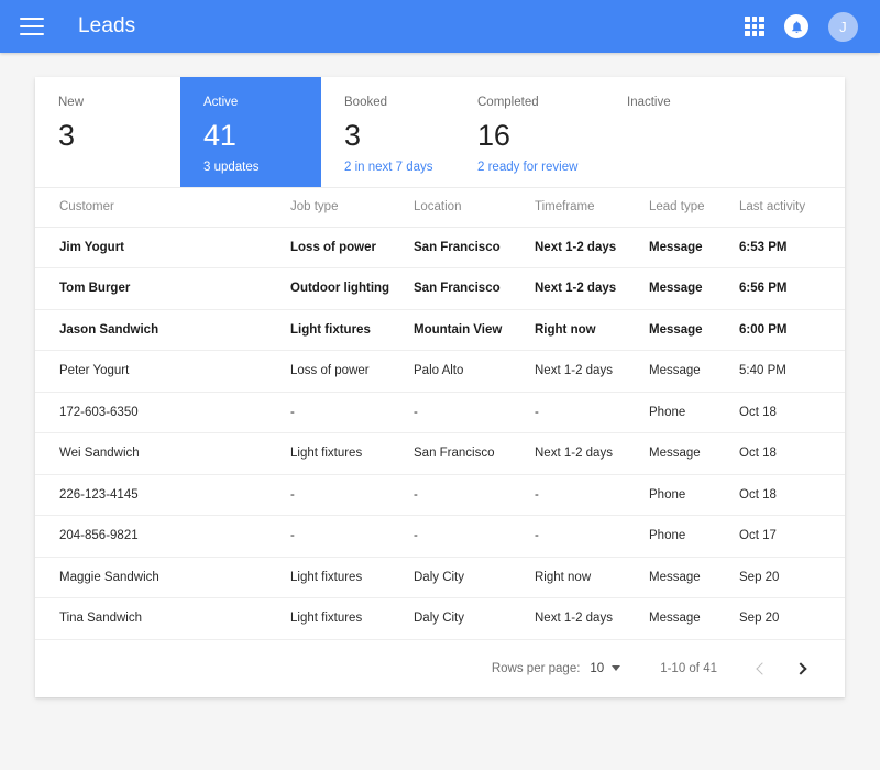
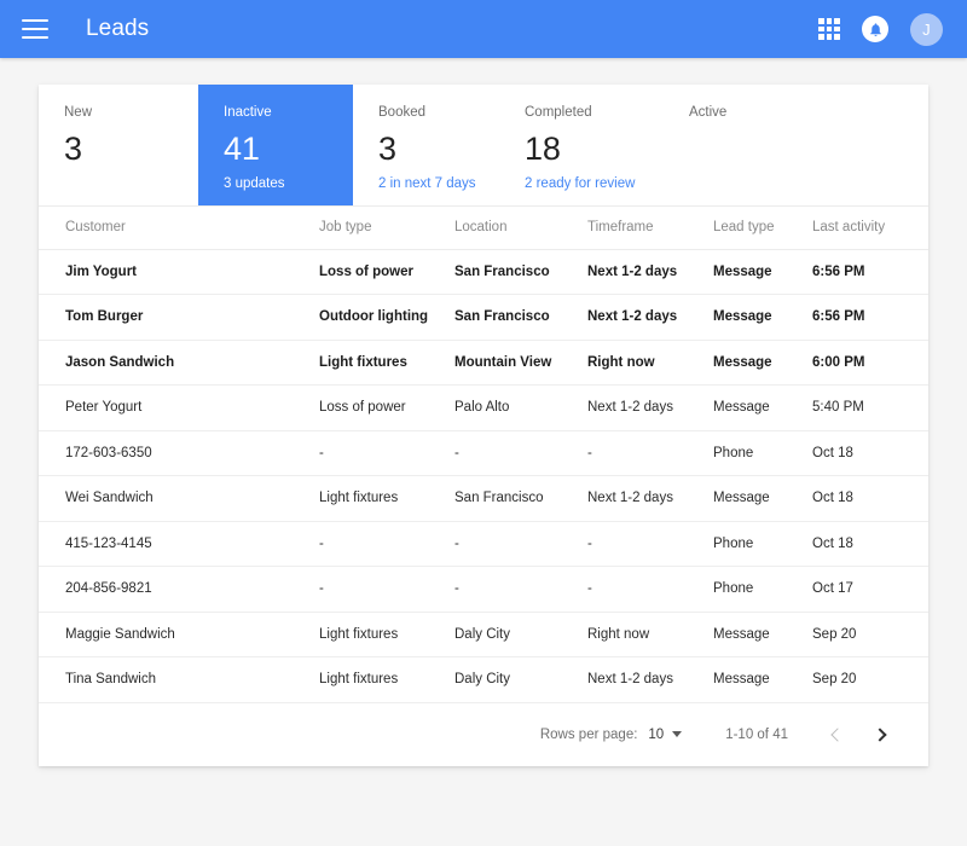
  Leads
  J
  New
  3
- Active
+ Inactive
  41
  3 updates
  Booked
  3
  2 in next 7 days
  Completed
- 16
+ 18
  2 ready for review
- Inactive
+ Active
  Customer	Job type	Location	Timeframe	Lead type	Last activity
- Jim Yogurt	Loss of power	San Francisco	Next 1-2 days	Message	6:53 PM
+ Jim Yogurt	Loss of power	San Francisco	Next 1-2 days	Message	6:56 PM
  Tom Burger	Outdoor lighting	San Francisco	Next 1-2 days	Message	6:56 PM
  Jason Sandwich	Light fixtures	Mountain View	Right now	Message	6:00 PM
  Peter Yogurt	Loss of power	Palo Alto	Next 1-2 days	Message	5:40 PM
  172-603-6350	-	-	-	Phone	Oct 18
  Wei Sandwich	Light fixtures	San Francisco	Next 1-2 days	Message	Oct 18
- 226-123-4145	-	-	-	Phone	Oct 18
+ 415-123-4145	-	-	-	Phone	Oct 18
  204-856-9821	-	-	-	Phone	Oct 17
  Maggie Sandwich	Light fixtures	Daly City	Right now	Message	Sep 20
  Tina Sandwich	Light fixtures	Daly City	Next 1-2 days	Message	Sep 20
  Rows per page:
  10
  1-10 of 41
